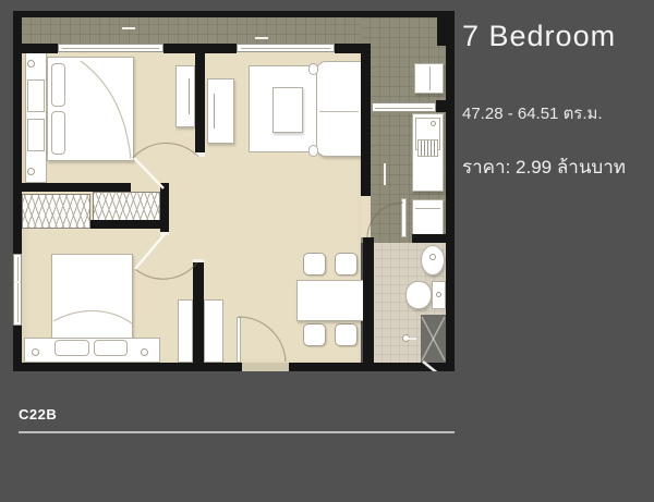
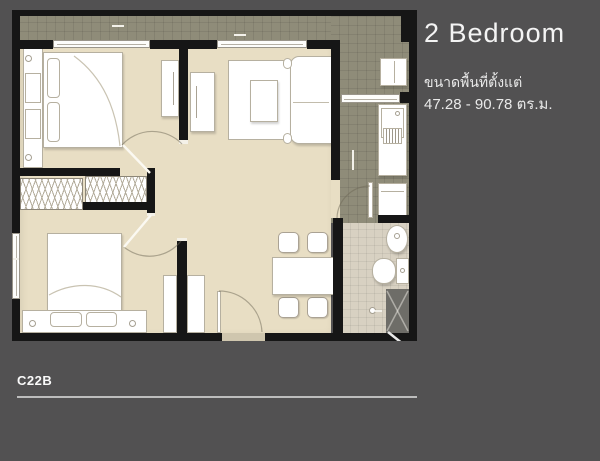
- 7 Bedroom
+ 2 Bedroom
+ ขนาดพื้นที่ตั้งแต่
- 47.28 - 64.51 ตร.ม.
+ 47.28 - 90.78 ตร.ม.
- ราคา: 2.99 ล้านบาท
  C22B
